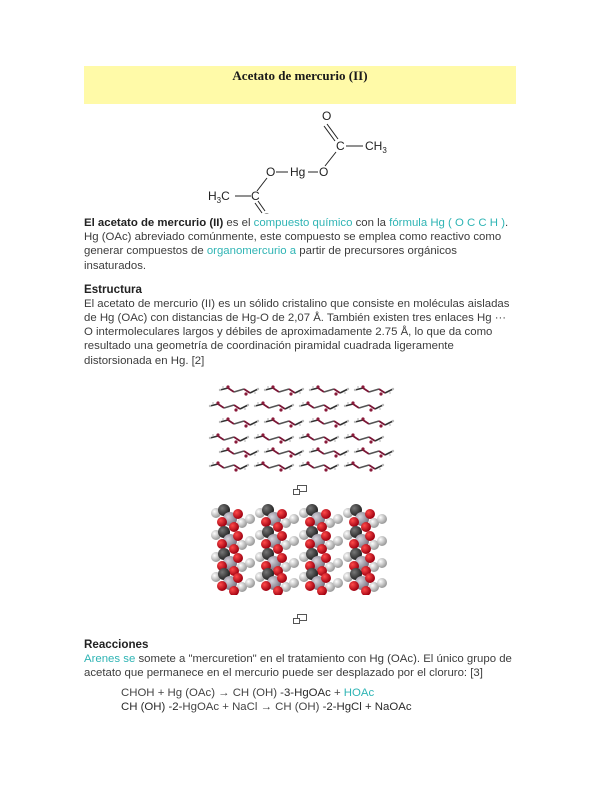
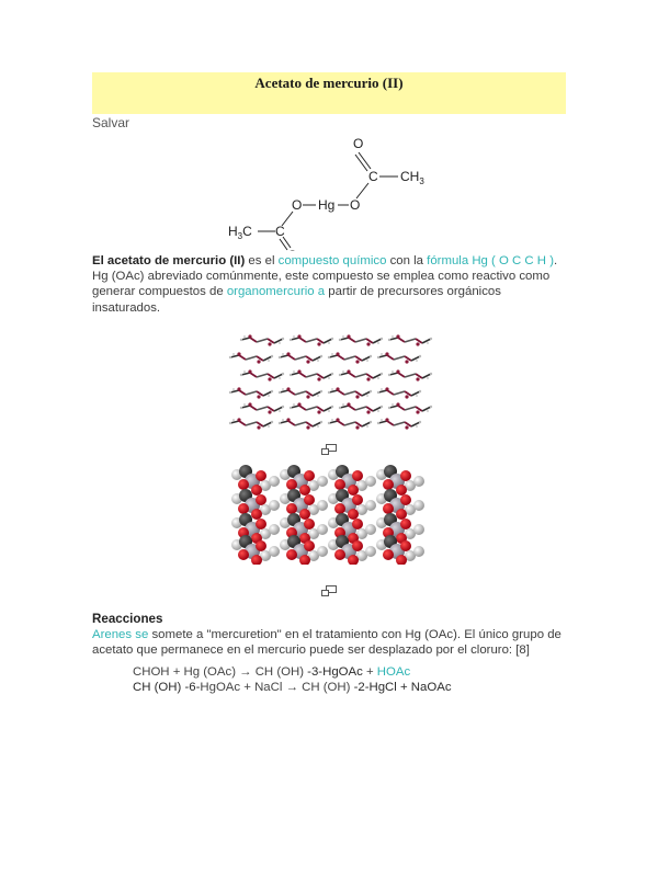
  Acetato de mercurio (II)
+ Salvar
  O
  C
  CH3
  O
  Hg
  O
  H3 C
  C
  El acetato de mercurio (II) es el compuesto químico con la fórmula Hg ( O C C H ). Hg (OAc) abreviado comúnmente, este compuesto se emplea como reactivo como generar compuestos de organomercurio a partir de precursores orgánicos insaturados.
- Estructura
- El acetato de mercurio (II) es un sólido cristalino que consiste en moléculas aisladas de Hg (OAc) con distancias de Hg-O de 2,07 Å. También existen tres enlaces Hg ··· O intermoleculares largos y débiles de aproximadamente 2.75 Å, lo que da como resultado una geometría de coordinación piramidal cuadrada ligeramente distorsionada en Hg. [2]
  Reacciones
- Arenes se somete a "mercuretion" en el tratamiento con Hg (OAc). El único grupo de acetato que permanece en el mercurio puede ser desplazado por el cloruro: [3]
+ Arenes se somete a "mercuretion" en el tratamiento con Hg (OAc). El único grupo de acetato que permanece en el mercurio puede ser desplazado por el cloruro: [8]
  CHOH + Hg (OAc) → CH (OH) -3-HgOAc + HOAc
- CH (OH) -2-HgOAc + NaCl → CH (OH) -2-HgCl + NaOAc
+ CH (OH) -6-HgOAc + NaCl → CH (OH) -2-HgCl + NaOAc
